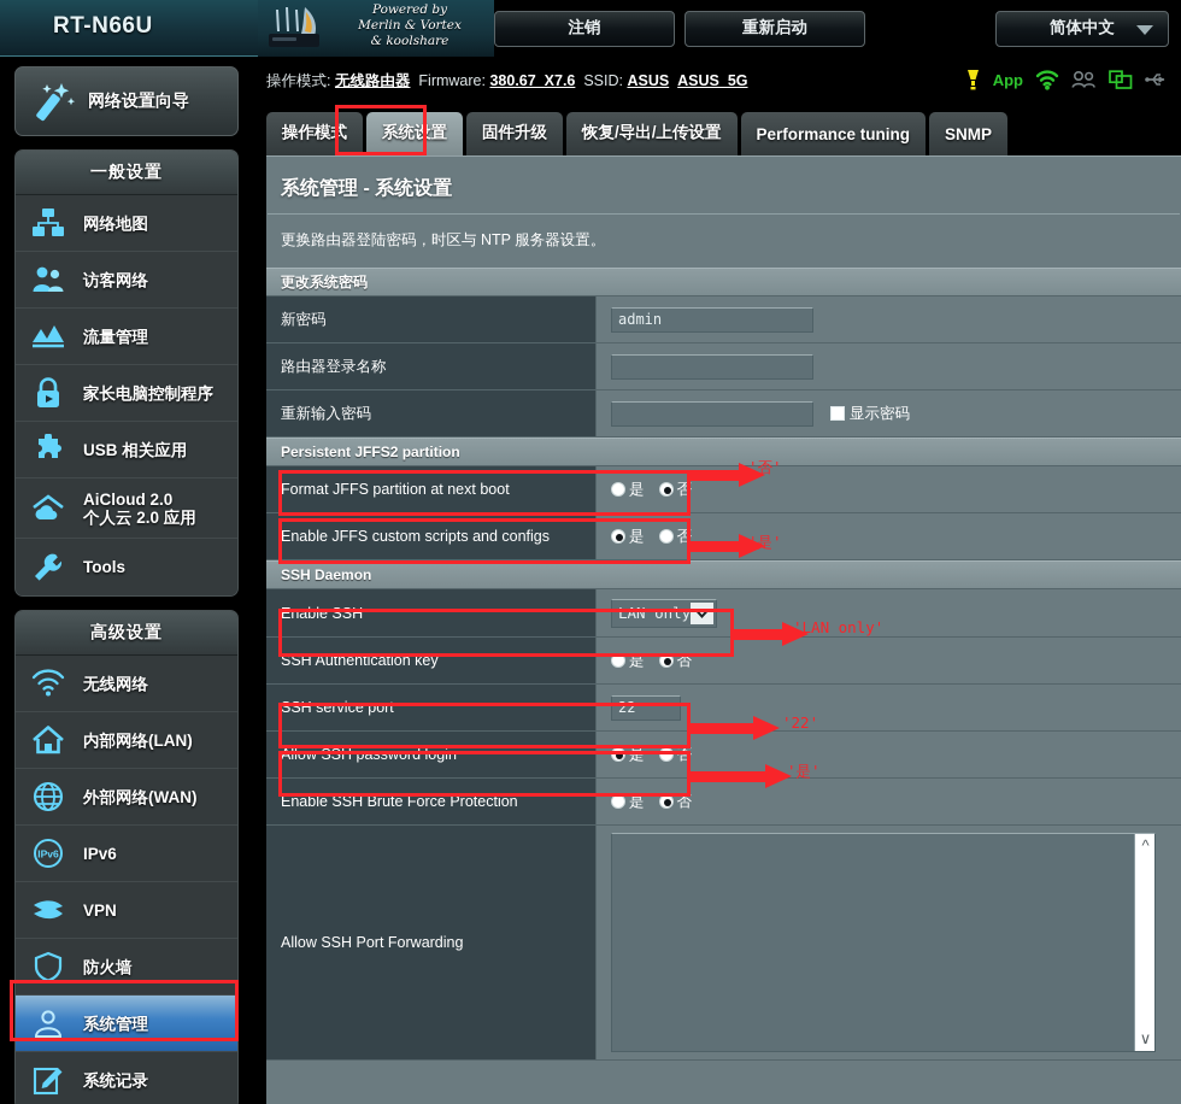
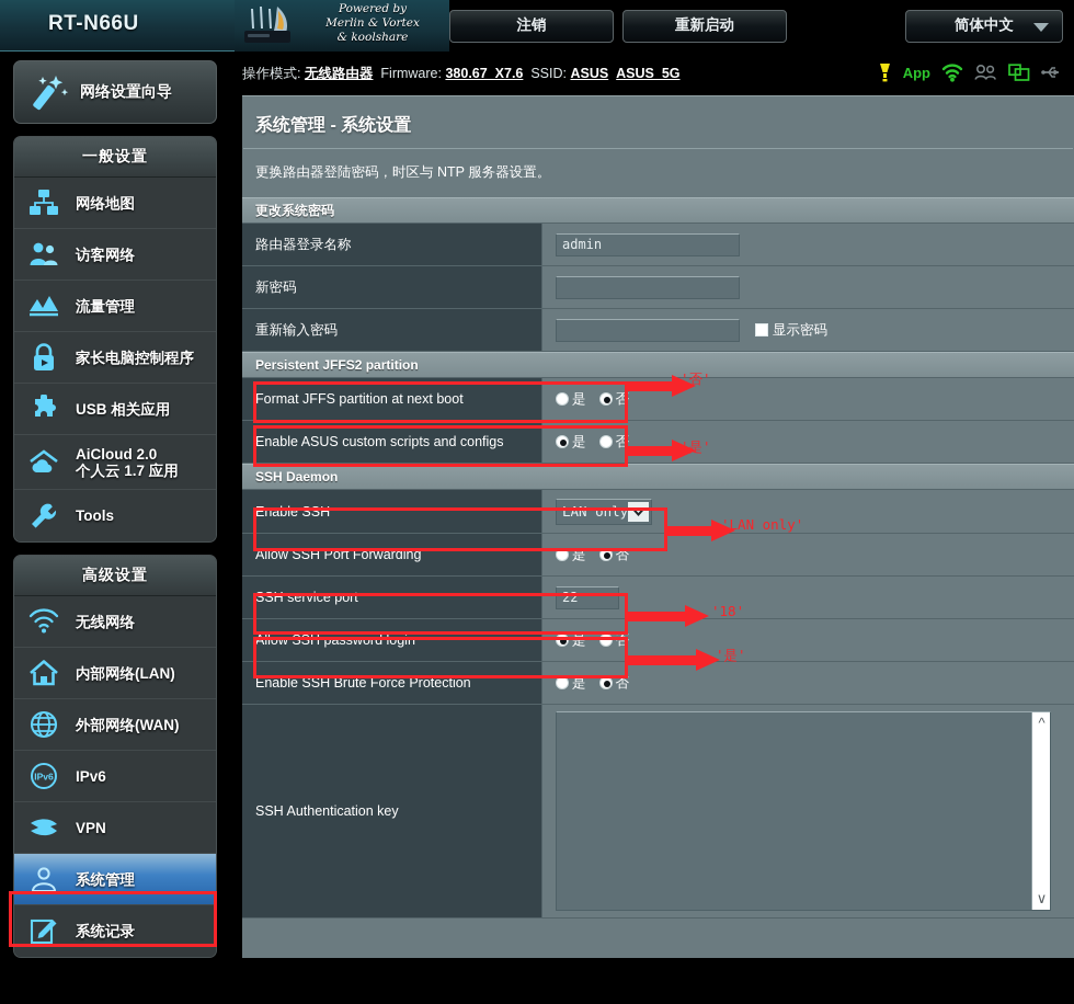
  RT-N66U
  Powered by
  Merlin & Vortex
  & koolshare
  注销
  重新启动
  简体中文
  操作模式: 无线路由器 Firmware: 380.67_X7.6 SSID: ASUS ASUS_5G
  App
  网络设置向导
  一般设置
  网络地图
  访客网络
  流量管理
  家长电脑控制程序
  USB 相关应用
  AiCloud 2.0
- 个人云 2.0 应用
+ 个人云 1.7 应用
  Tools
  高级设置
  无线网络
  内部网络(LAN)
  外部网络(WAN)
  IPv6
  IPv6
  VPN
- 防火墙
  系统管理
  系统记录
- 操作模式
- 系统设置
- 固件升级
- 恢复/导出/上传设置
- Performance tuning
- SNMP
  系统管理 - 系统设置
  更换路由器登陆密码，时区与 NTP 服务器设置。
  更改系统密码
- 新密码
+ 路由器登录名称
  admin
- 路由器登录名称
+ 新密码
  重新输入密码
  显示密码
  Persistent JFFS2 partition
  Format JFFS partition at next boot
  是
  否
- Enable JFFS custom scripts and configs
+ Enable ASUS custom scripts and configs
  是
  否
  SSH Daemon
  Enable SSH
  LAN only
- SSH Authentication key
+ Allow SSH Port Forwarding
  是
  否
  SSH service port
  22
  Allow SSH password login
  是
  否
  Enable SSH Brute Force Protection
  是
  否
- Allow SSH Port Forwarding
+ SSH Authentication key
  ^
  ∨
  '否'
  '是'
  'LAN only'
- '22'
+ '18'
  '是'
